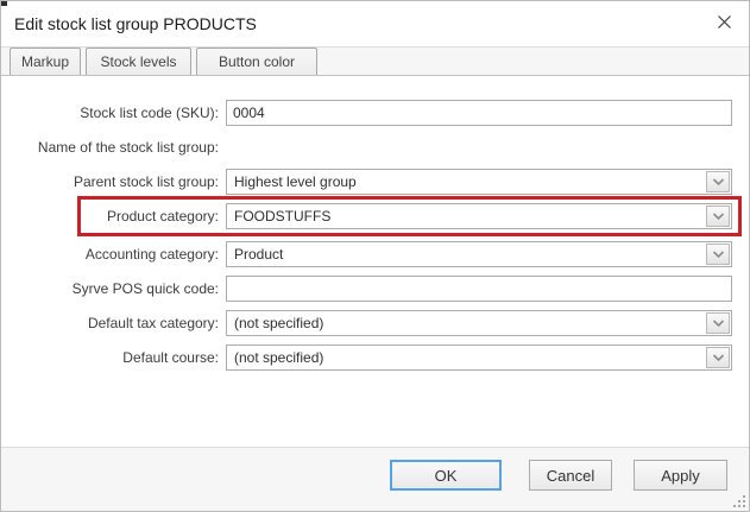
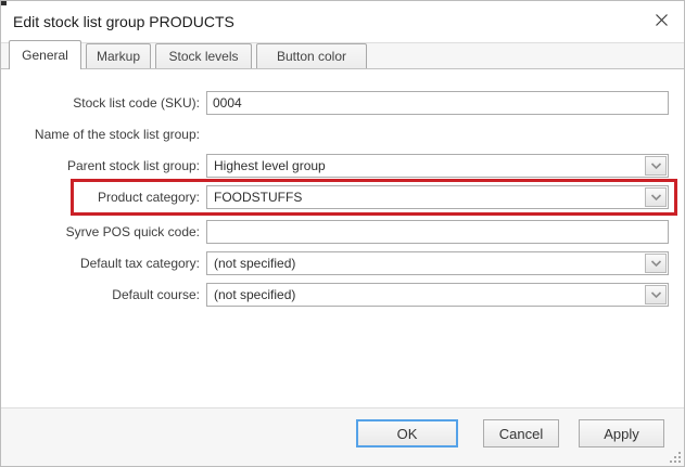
  Edit stock list group PRODUCTS
+ General
  Markup
  Stock levels
  Button color
  Stock list code (SKU):
  0004
  Name of the stock list group:
  Parent stock list group:
  Highest level group
  Product category:
  FOODSTUFFS
- Accounting category:
- Product
  Syrve POS quick code:
  Default tax category:
  (not specified)
  Default course:
  (not specified)
  OK
  Cancel
  Apply
